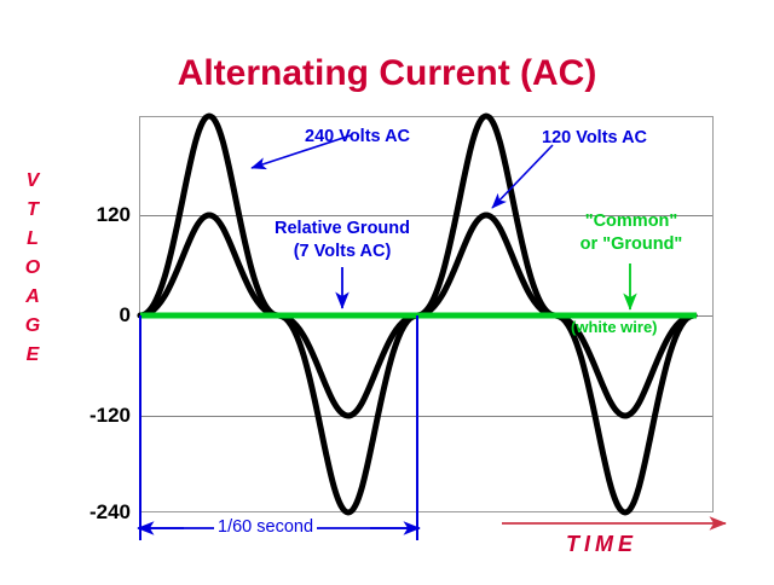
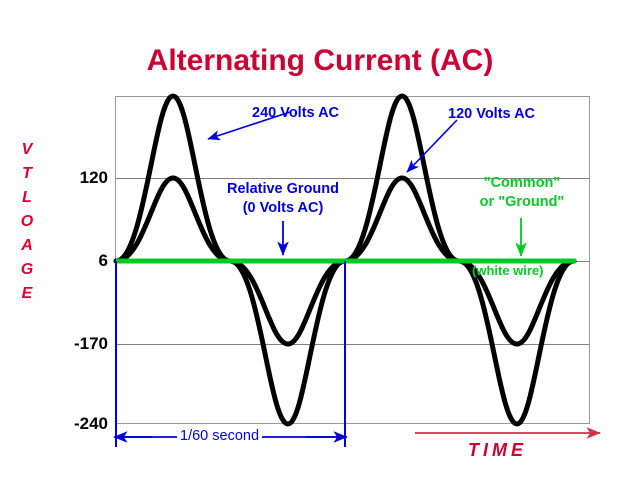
  Alternating Current (AC)
  V
  T
  L
  O
  A
  G
  E
  120
- 0
+ 6
- -120
+ -170
  -240
  240 Volts AC
  120 Volts AC
  Relative Ground
- (7 Volts AC)
+ (0 Volts AC)
  "Common"
  or "Ground"
  (white wire)
  1/60 second
  TIME
